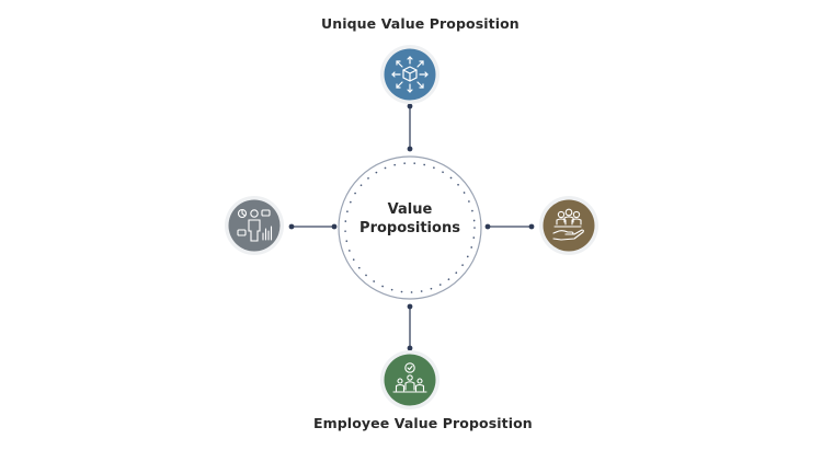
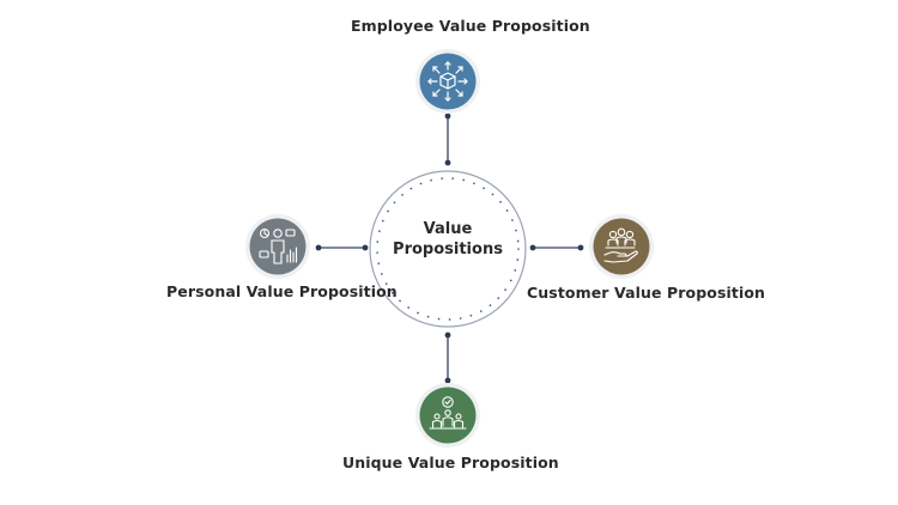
  Value
  Propositions
- Unique Value Proposition
+ Employee Value Proposition
+ Personal Value Proposition
+ Customer Value Proposition
- Employee Value Proposition
+ Unique Value Proposition
